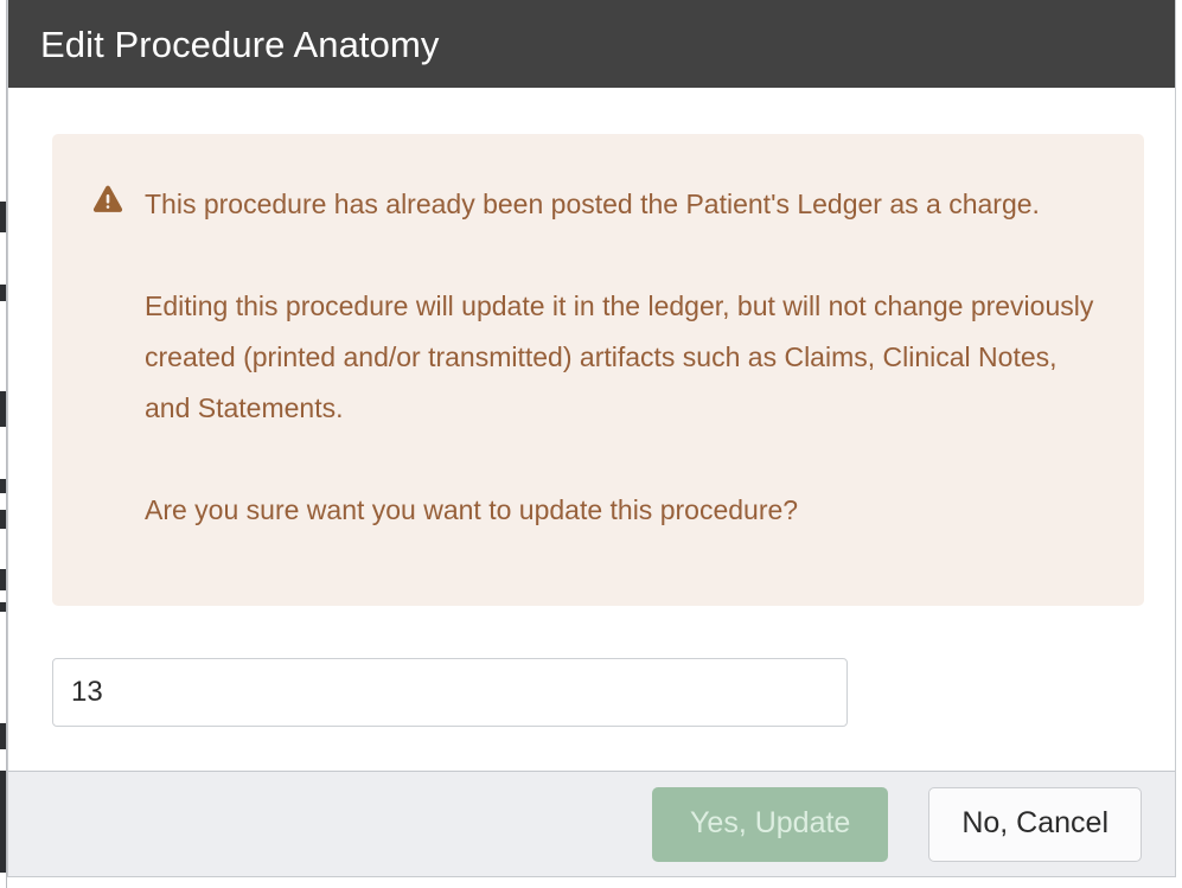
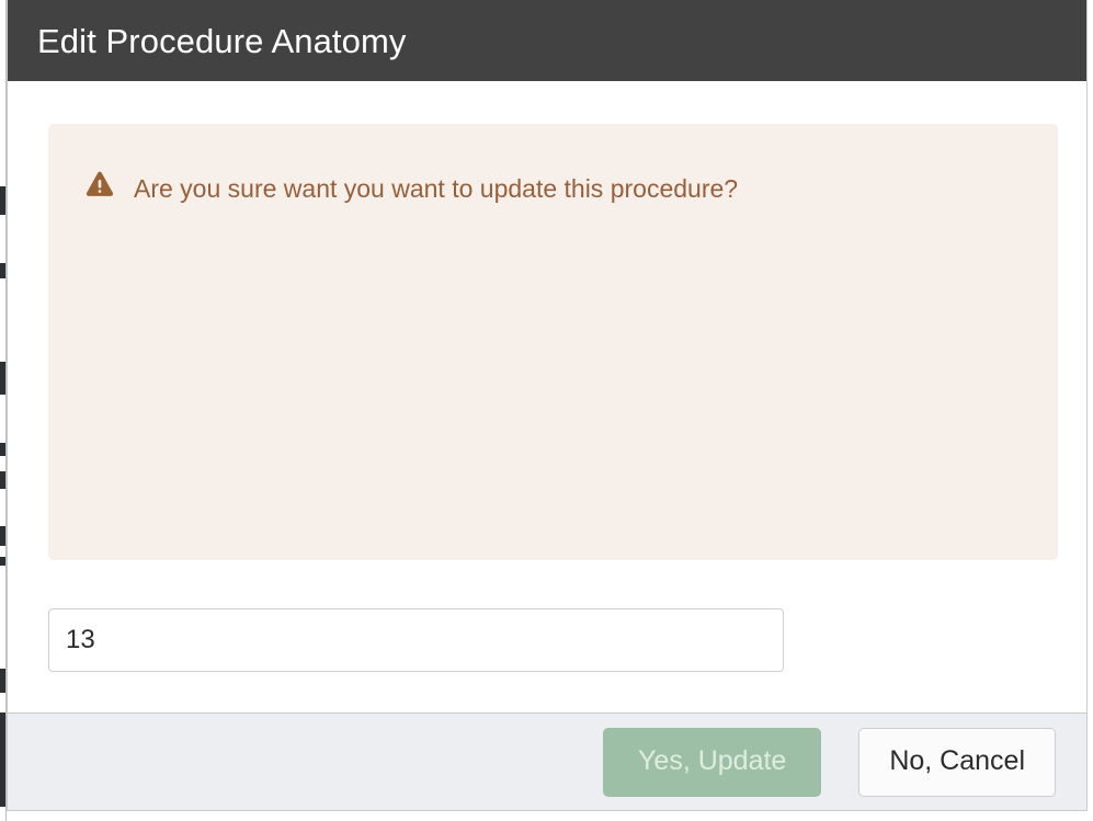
  Edit Procedure Anatomy
- This procedure has already been posted the Patient's Ledger as a charge.
- Editing this procedure will update it in the ledger, but will not change previously created (printed and/or transmitted) artifacts such as Claims, Clinical Notes, and Statements.
  Are you sure want you want to update this procedure?
  13
  Yes, Update
  No, Cancel
